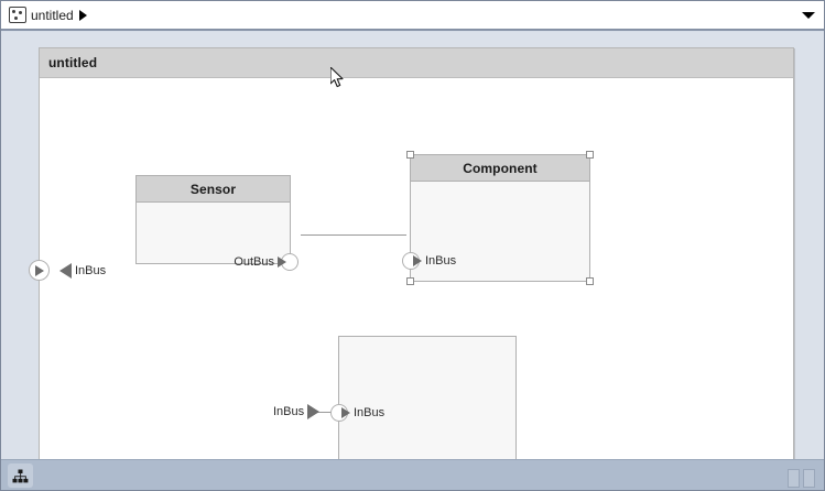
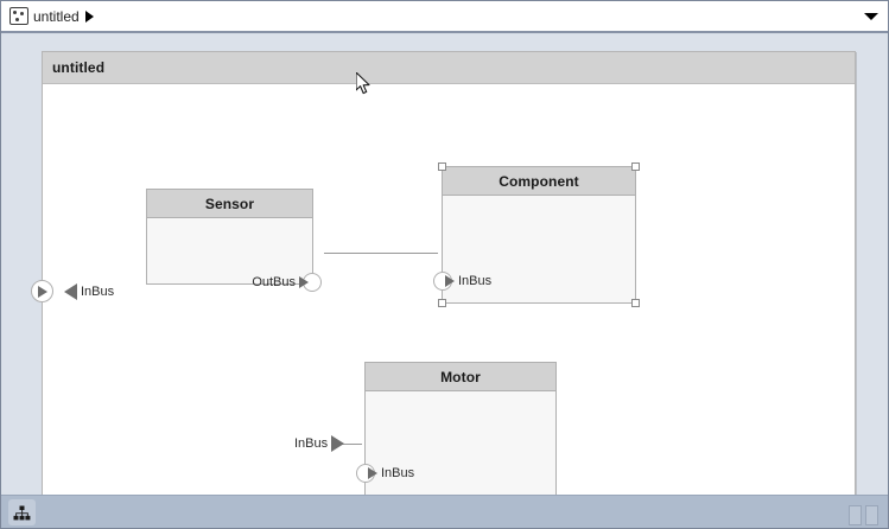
  untitled
  untitled
  Sensor
  OutBus
  Component
  InBus
+ Motor
  InBus
  InBus
  InBus
